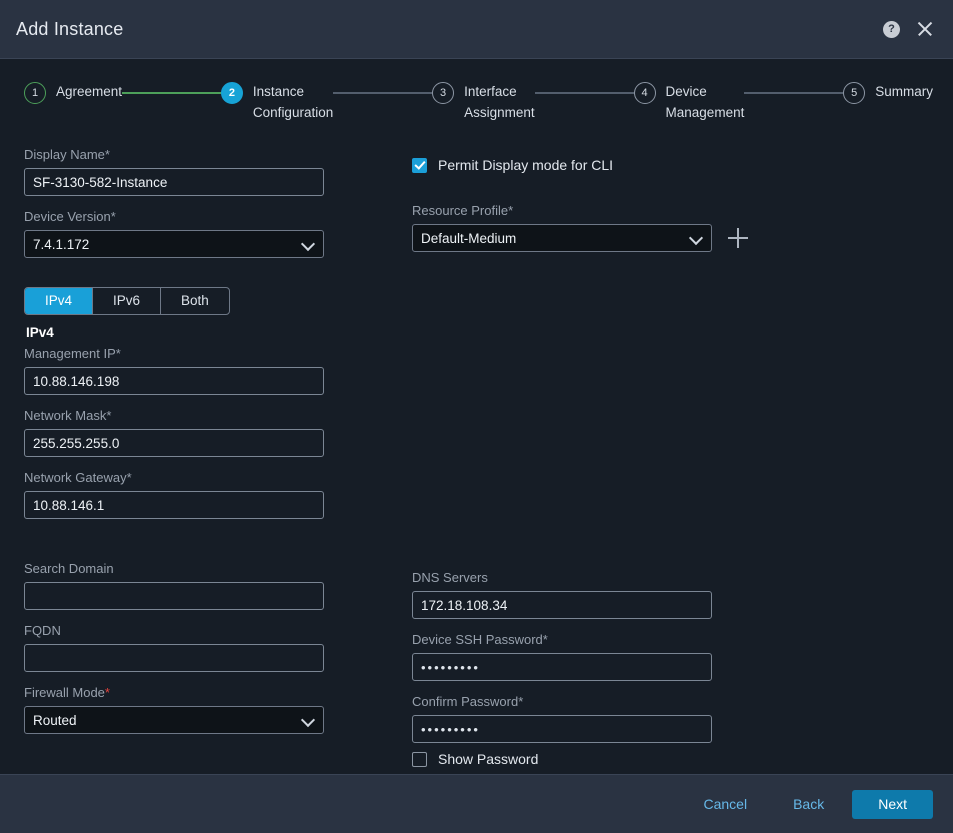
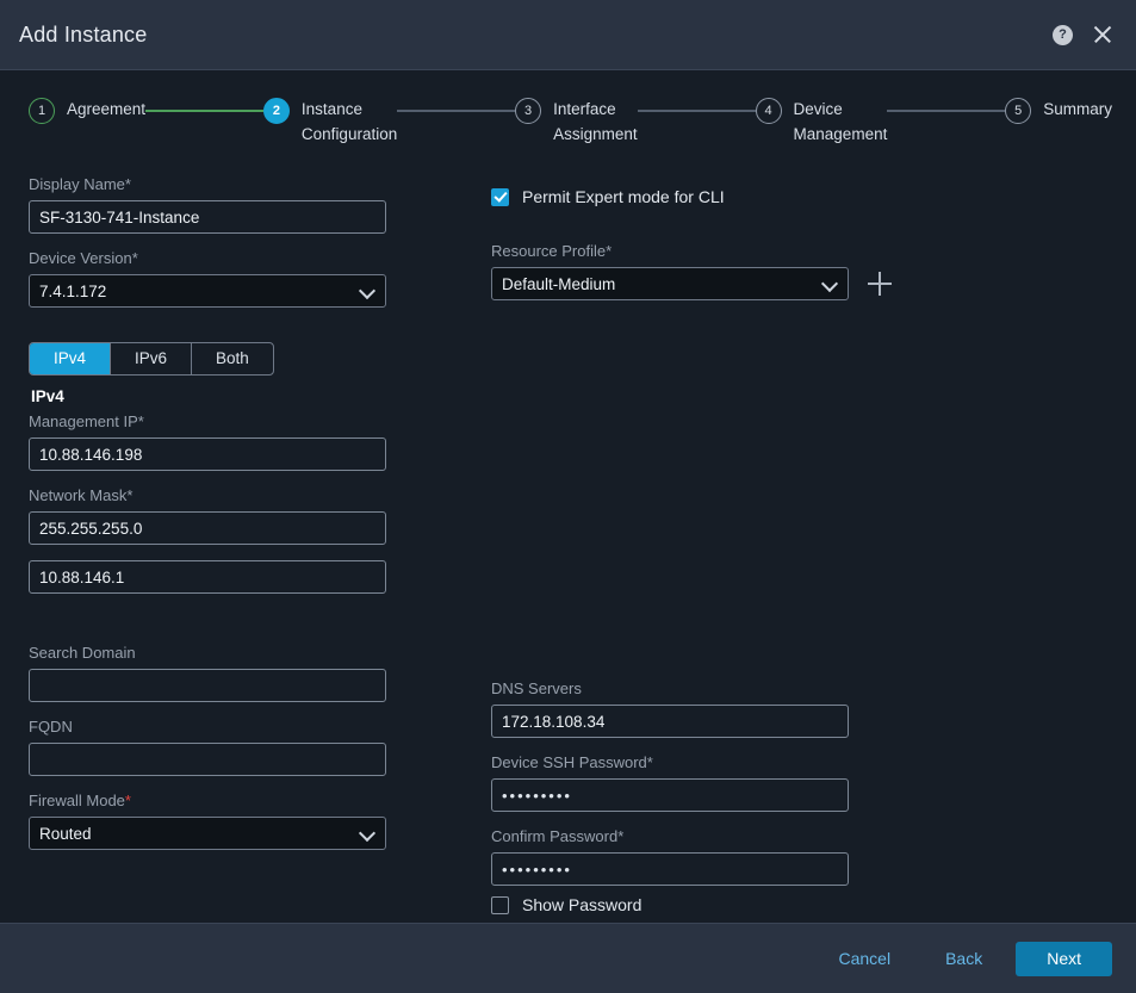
  Add Instance
  ?
  1
  Agreement
  2
  Instance
  Configuration
  3
  Interface
  Assignment
  4
  Device
  Management
  5
  Summary
  Display Name*
- SF-3130-582-Instance
+ SF-3130-741-Instance
  Device Version*
  7.4.1.172
  IPv4
  IPv6
  Both
  IPv4
  Management IP*
  10.88.146.198
  Network Mask*
  255.255.255.0
- Network Gateway*
  10.88.146.1
  Search Domain
  FQDN
  Firewall Mode*
  Routed
- Permit Display mode for CLI
+ Permit Expert mode for CLI
  Resource Profile*
  Default-Medium
  DNS Servers
  172.18.108.34
  Device SSH Password*
  •••••••••
  Confirm Password*
  •••••••••
  Show Password
  Cancel
  Back
  Next
